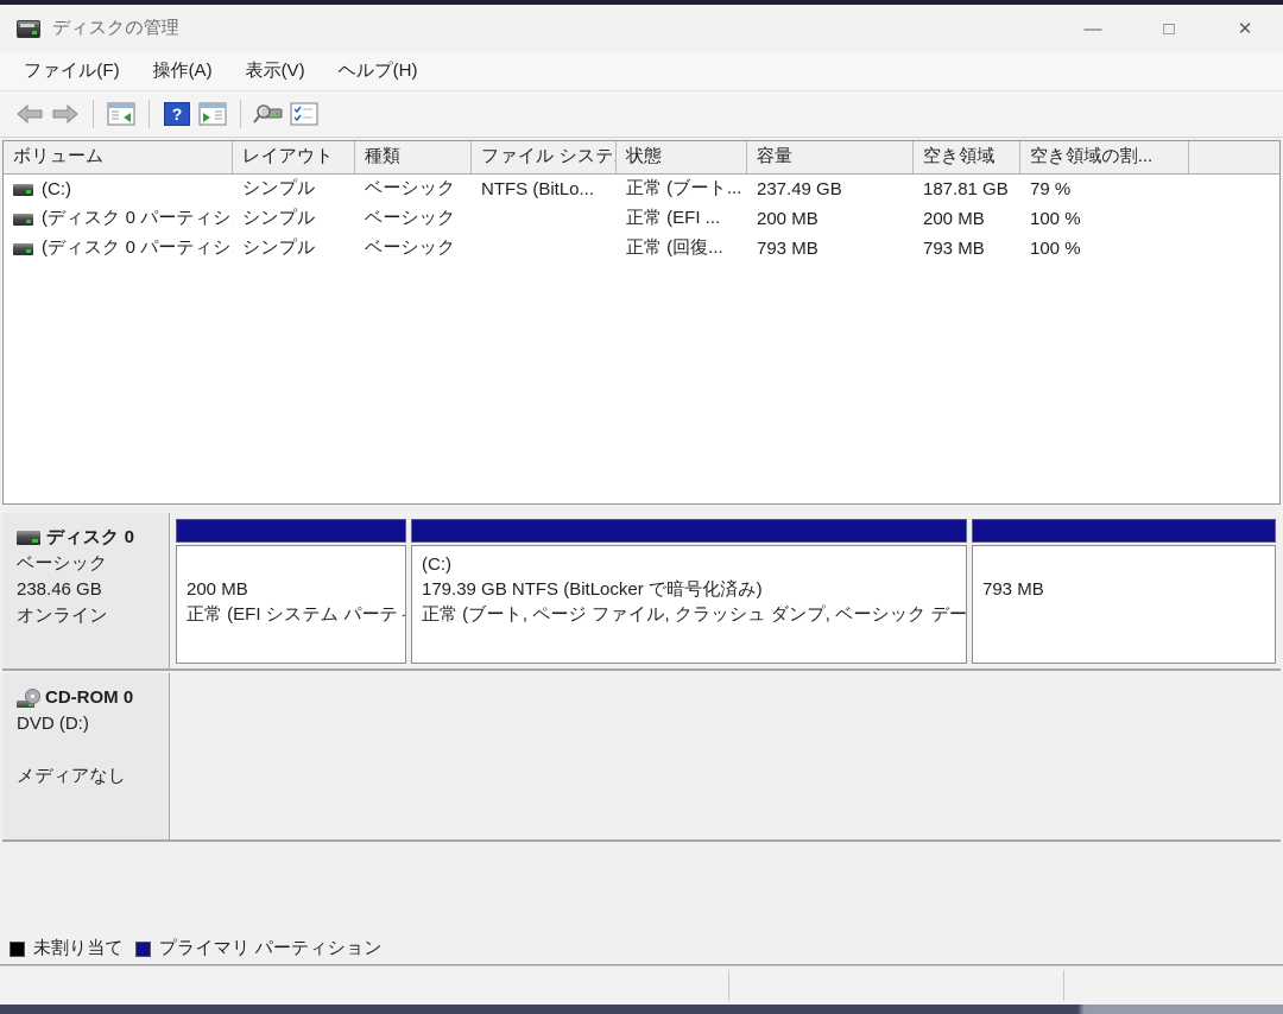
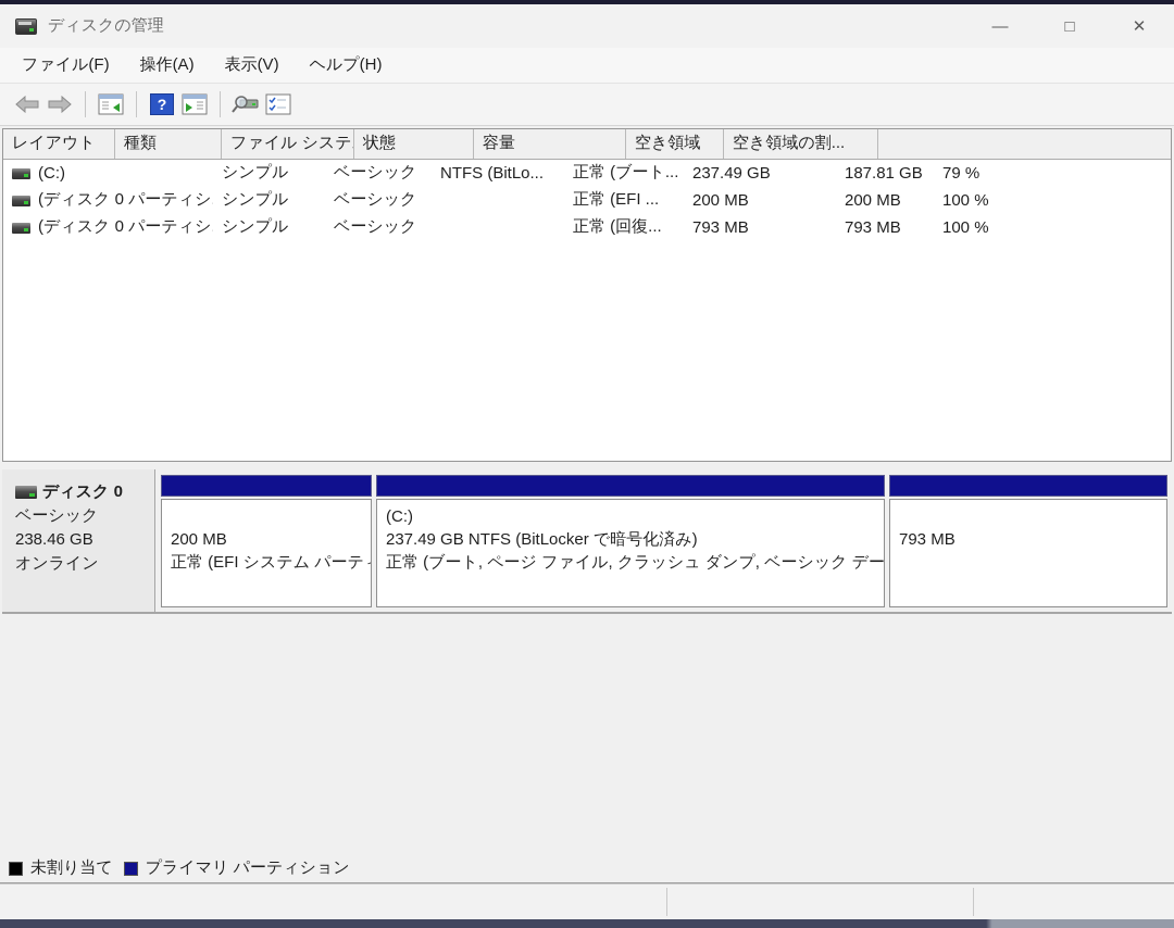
  ディスクの管理
  —
  □
  ✕
  ファイル(F)
  操作(A)
  表示(V)
  ヘルプ(H)
  ?
- ボリューム
  レイアウト
  種類
  ファイル システ
  状態
  容量
  空き領域
  空き領域の割...
  (C:)
  シンプル
  ベーシック
  NTFS (BitLo...
  正常 (ブート...
  237.49 GB
  187.81 GB
  79 %
  (ディスク 0 パーティシ
  シンプル
  ベーシック
  正常 (EFI ...
  200 MB
  200 MB
  100 %
  (ディスク 0 パーティシ
  シンプル
  ベーシック
  正常 (回復...
  793 MB
  793 MB
  100 %
  ディスク 0
  ベーシック
  238.46 GB
  オンライン
  200 MB
  正常 (EFI システム パーテ
  (C:)
- 179.39 GB NTFS (BitLocker で暗号化済み)
+ 237.49 GB NTFS (BitLocker で暗号化済み)
  正常 (ブート, ページ ファイル, クラッシュ ダンプ, ベーシック デー
  793 MB
- CD-ROM 0
- DVD (D:)
- メディアなし
  未割り当て
  プライマリ パーティション
